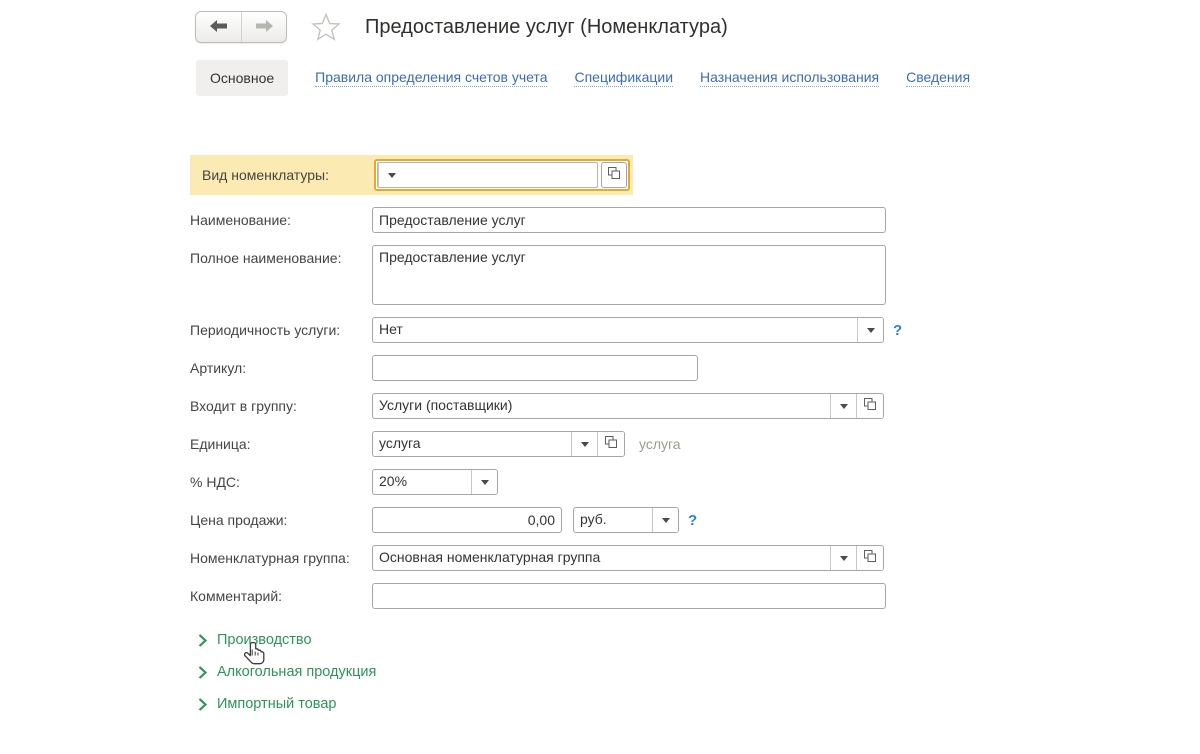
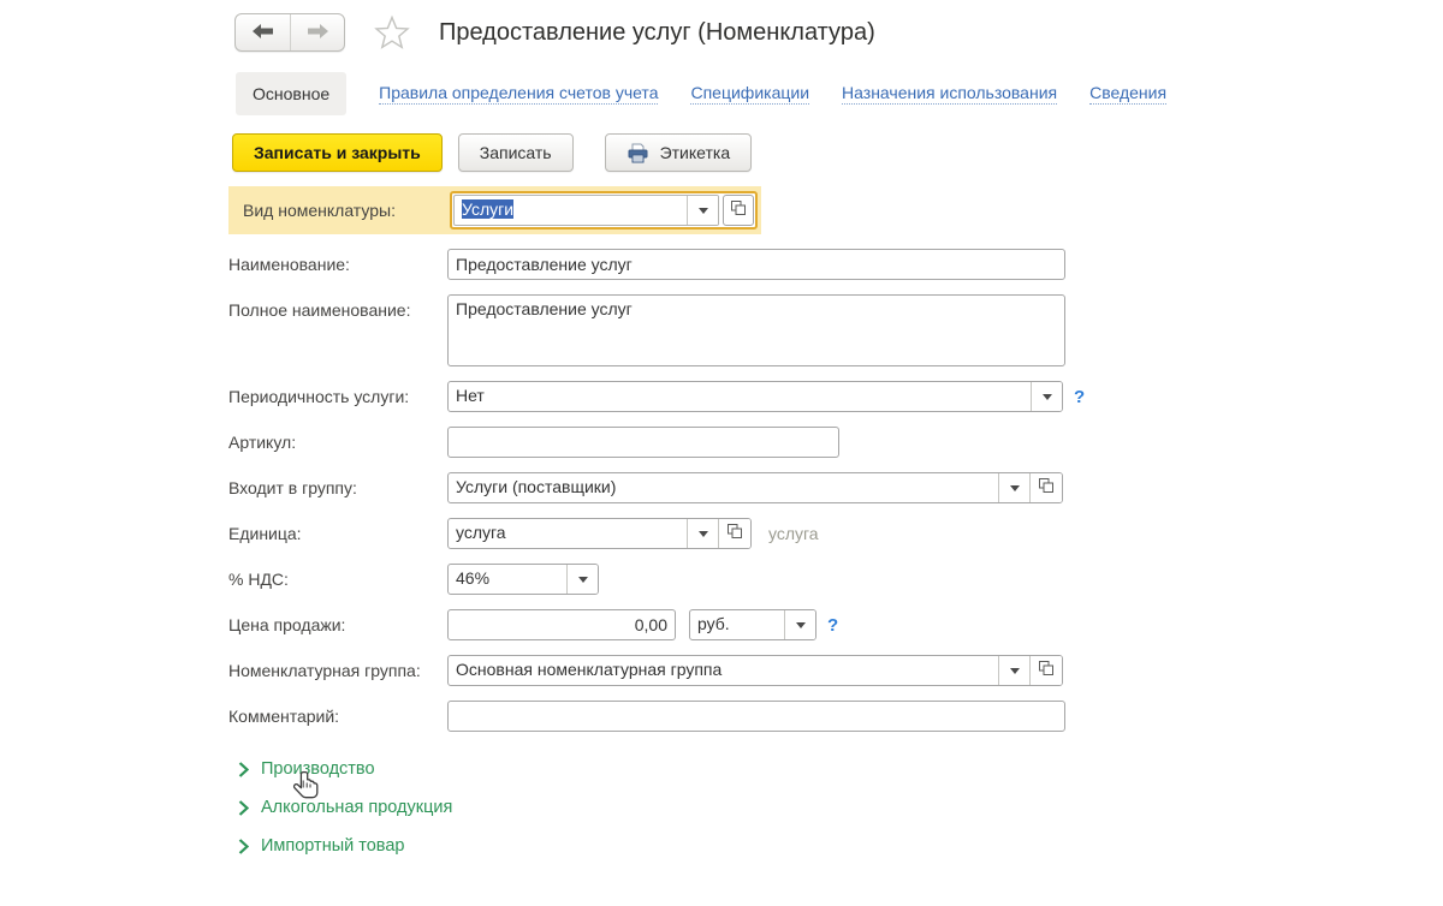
  Предоставление услуг (Номенклатура)
  Основное
  Правила определения счетов учета
  Спецификации
  Назначения использования
  Сведения
+ Записать и закрыть
+ Записать
+ Этикетка
  Вид номенклатуры:
+ Услуги
  Наименование:
  Предоставление услуг
  Полное наименование:
  Предоставление услуг
  Периодичность услуги:
  Нет
  ?
  Артикул:
  Входит в группу:
  Услуги (поставщики)
  Единица:
  услуга
  услуга
  % НДС:
- 20%
+ 46%
  Цена продажи:
  0,00
  руб.
  ?
  Номенклатурная группа:
  Основная номенклатурная группа
  Комментарий:
  Производство
  Алкогольная продукция
  Импортный товар
